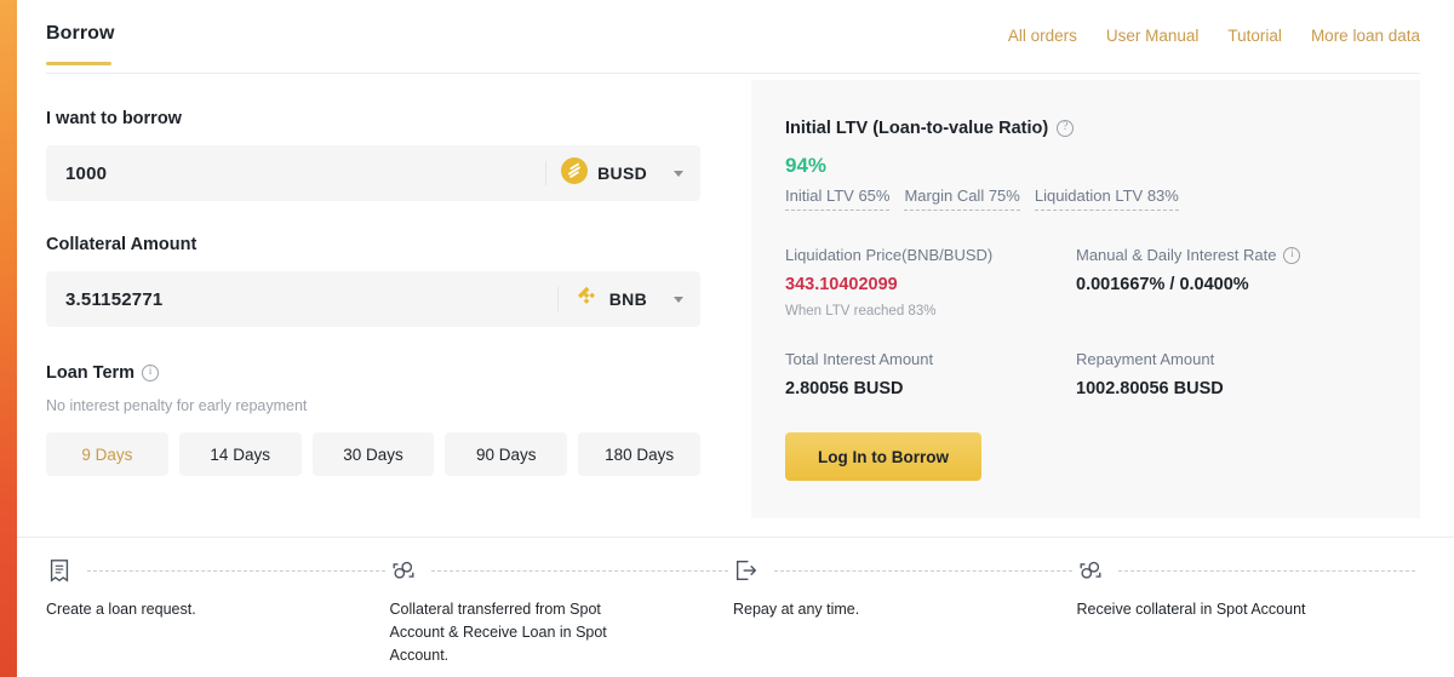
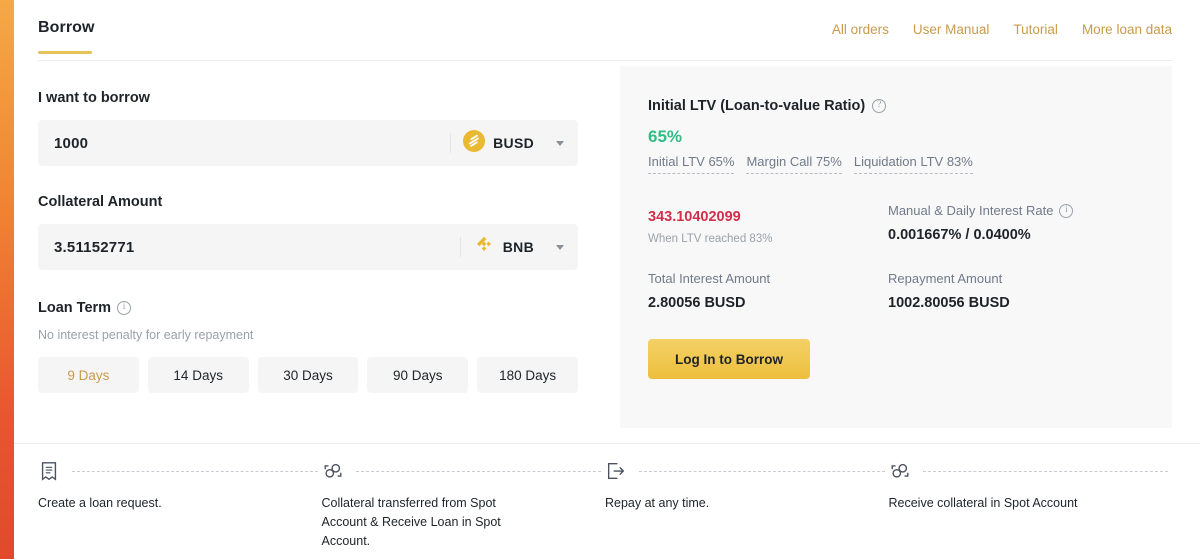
  Borrow
  All orders
  User Manual
  Tutorial
  More loan data
  I want to borrow
  1000
  BUSD
  Collateral Amount
  3.51152771
  BNB
  Loan Term
  i
  No interest penalty for early repayment
  9 Days
  14 Days
  30 Days
  90 Days
  180 Days
  Initial LTV (Loan-to-value Ratio)
  ?
- 94%
+ 65%
  Initial LTV 65%
  Margin Call 75%
  Liquidation LTV 83%
- Liquidation Price(BNB/BUSD)
  343.10402099
  When LTV reached 83%
  Manual & Daily Interest Rate
  i
  0.001667% / 0.0400%
  Total Interest Amount
  2.80056 BUSD
  Repayment Amount
  1002.80056 BUSD
  Log In to Borrow
  Create a loan request.
  Collateral transferred from Spot Account & Receive Loan in Spot Account.
  Repay at any time.
  Receive collateral in Spot Account
